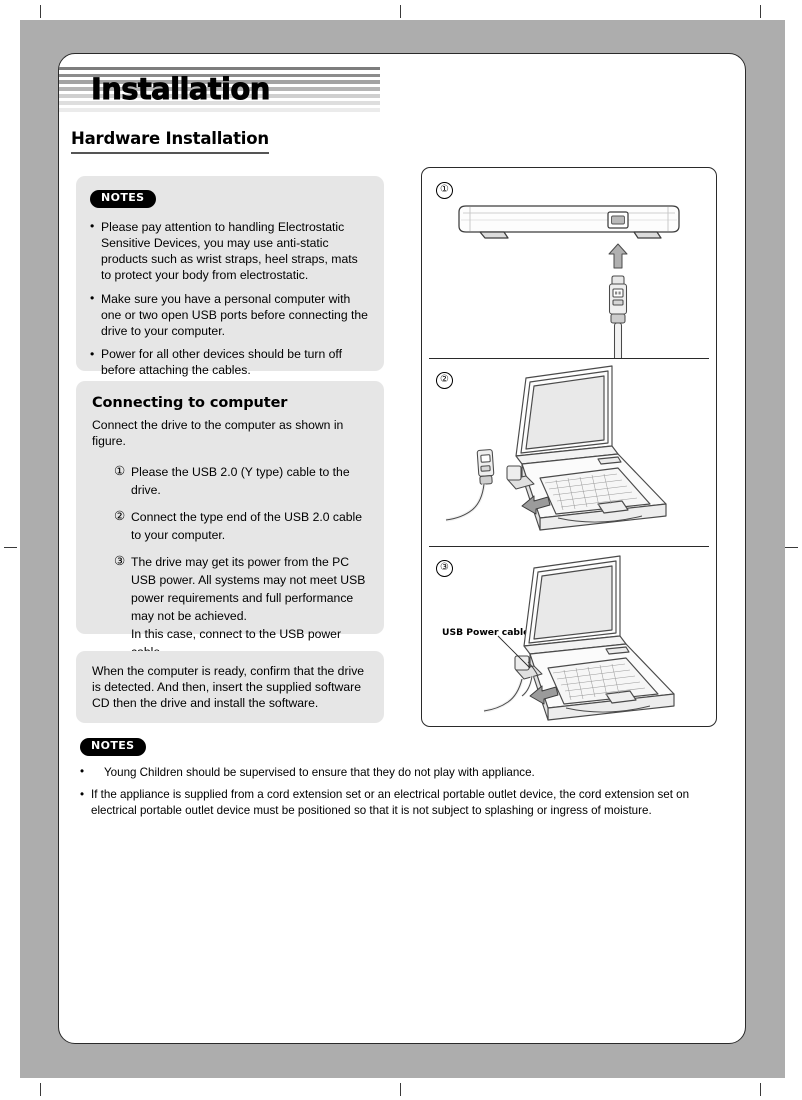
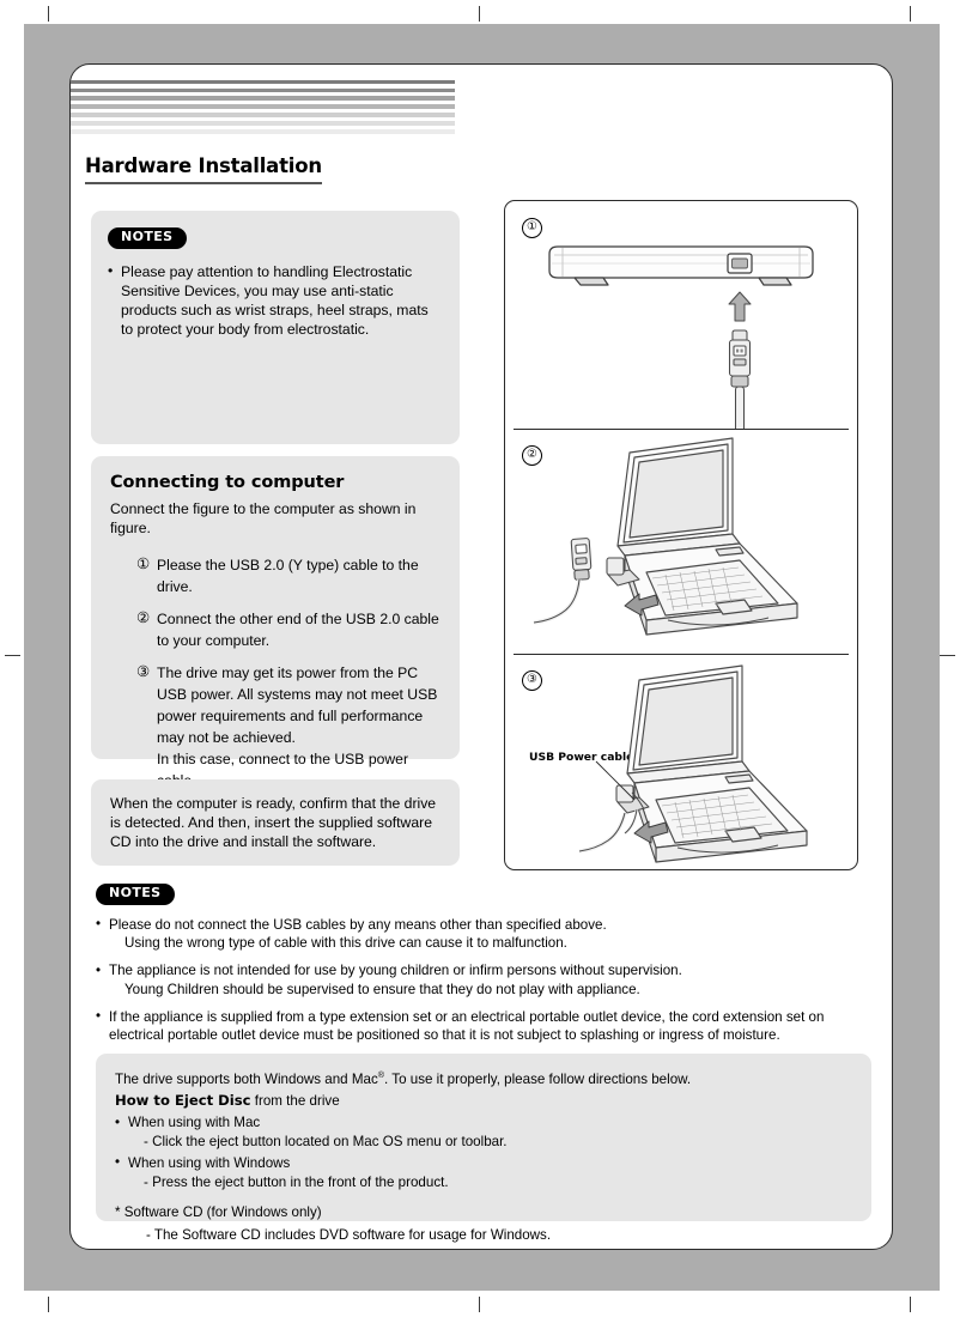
- Installation
  Hardware Installation
  NOTES
  Please pay attention to handling Electrostatic Sensitive Devices, you may use anti-static products such as wrist straps, heel straps, mats to protect your body from electrostatic.
- Make sure you have a personal computer with one or two open USB ports before connecting the drive to your computer.
- Power for all other devices should be turn off before attaching the cables.
  Connecting to computer
- Connect the drive to the computer as shown in figure.
+ Connect the figure to the computer as shown in figure.
  ①
  Please the USB 2.0 (Y type) cable to the drive.
  ②
- Connect the type end of the USB 2.0 cable to your computer.
+ Connect the other end of the USB 2.0 cable to your computer.
  ③
  The drive may get its power from the PC USB power. All systems may not meet USB power requirements and full performance may not be achieved.
  In this case, connect to the USB power
- When the computer is ready, confirm that the drive is detected. And then, insert the supplied software CD then the drive and install the software.
+ When the computer is ready, confirm that the drive is detected. And then, insert the supplied software CD into the drive and install the software.
  ①
  ②
  ③
  USB Power cabl
  NOTES
+ Please do not connect the USB cables by any means other than specified above.
+ Using the wrong type of cable with this drive can cause it to malfunction.
+ The appliance is not intended for use by young children or infirm persons without supervision.
  Young Children should be supervised to ensure that they do not play with appliance.
- If the appliance is supplied from a cord extension set or an electrical portable outlet device, the cord extension set on electrical portable outlet device must be positioned so that it is not subject to splashing or ingress of moisture.
+ If the appliance is supplied from a type extension set or an electrical portable outlet device, the cord extension set on electrical portable outlet device must be positioned so that it is not subject to splashing or ingress of moisture.
+ The drive supports both Windows and Mac®. To use it properly, please follow directions below.
+ How to Eject Disc from the drive
+ When using with Mac
+ - Click the eject button located on Mac OS menu or toolbar.
+ When using with Windows
+ - Press the eject button in the front of the product.
+ * Software CD (for Windows only)
+ - The Software CD includes DVD software for usage for Windows.
